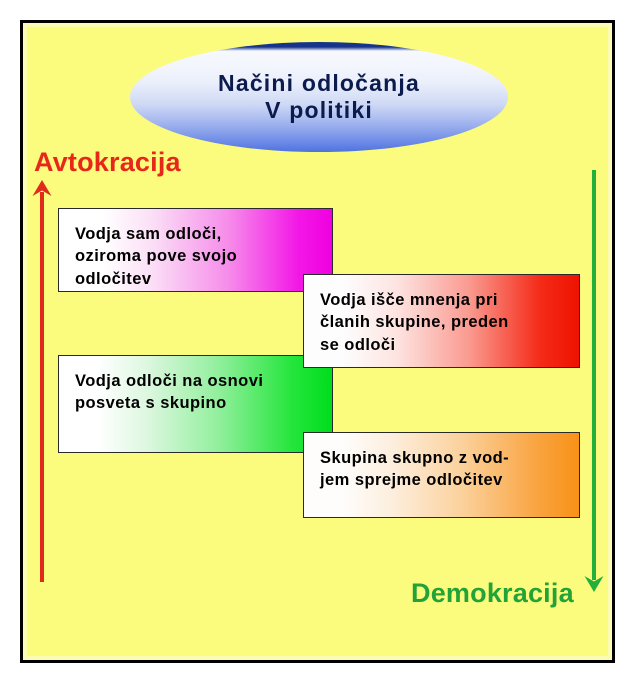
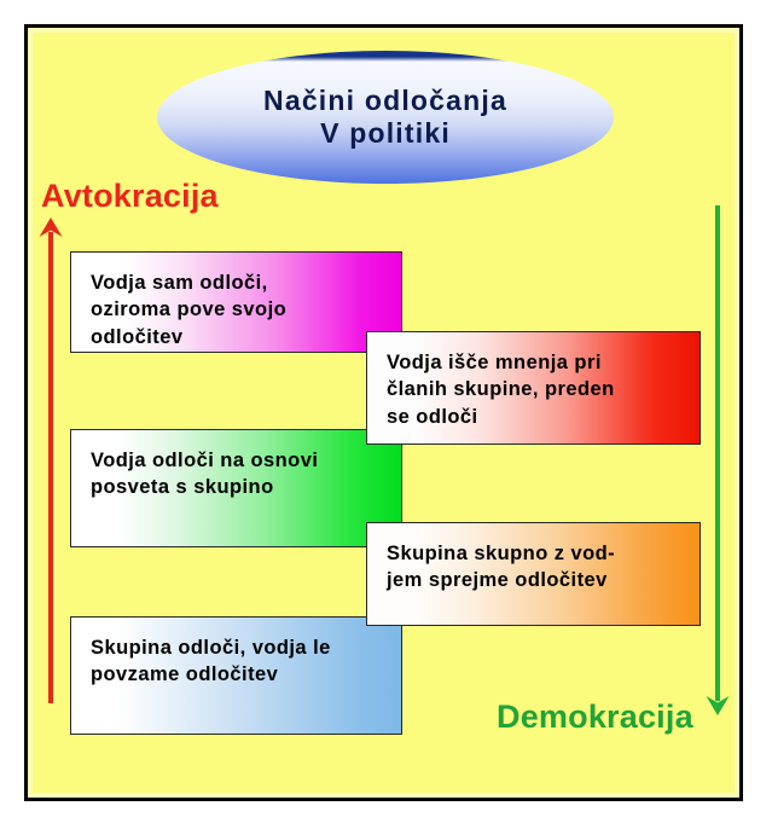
  Načini odločanja
  V politiki
  Avtokracija
  Demokracija
  Vodja sam odloči,
  oziroma pove svojo
  odločitev
  Vodja išče mnenja pri
  članih skupine, preden
  se odloči
  Vodja odloči na osnovi
  posveta s skupino
  Skupina skupno z vod-
  jem sprejme odločitev
+ Skupina odloči, vodja le
+ povzame odločitev
